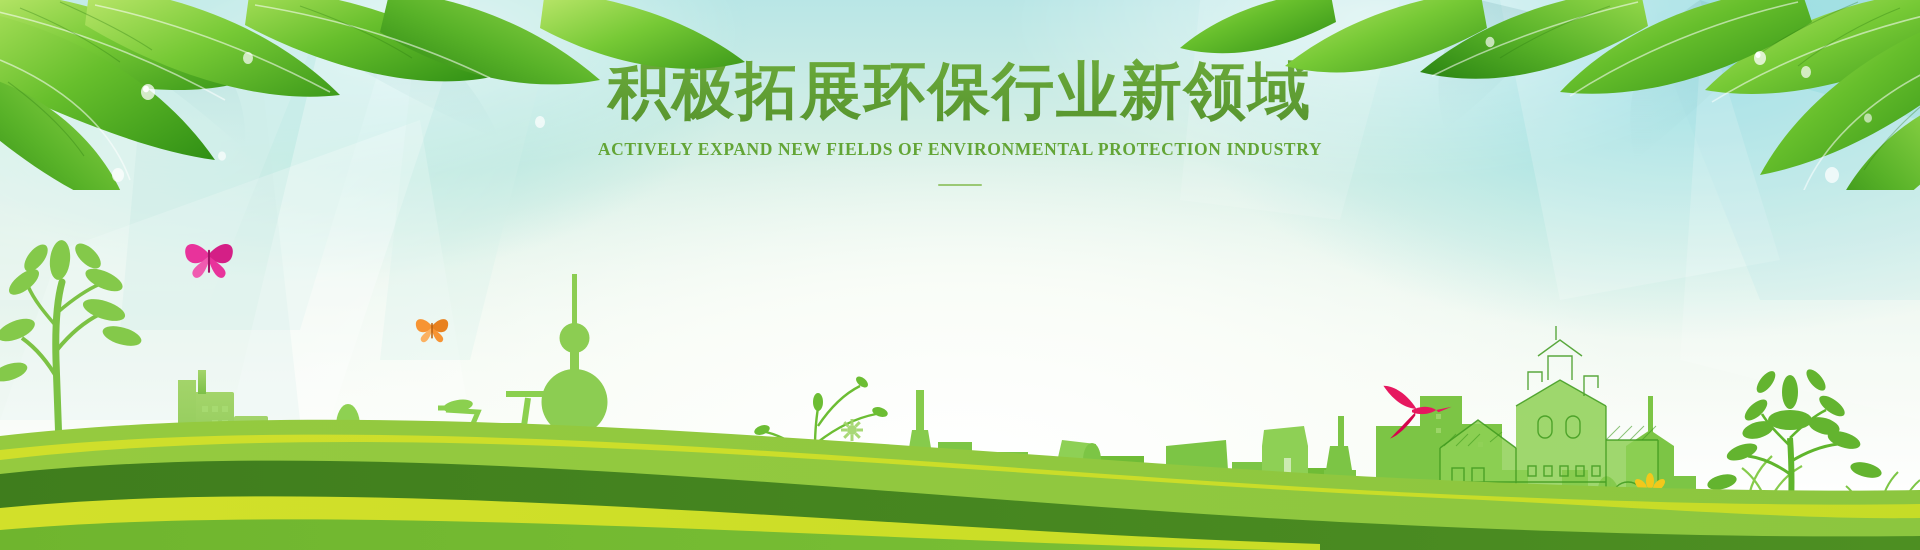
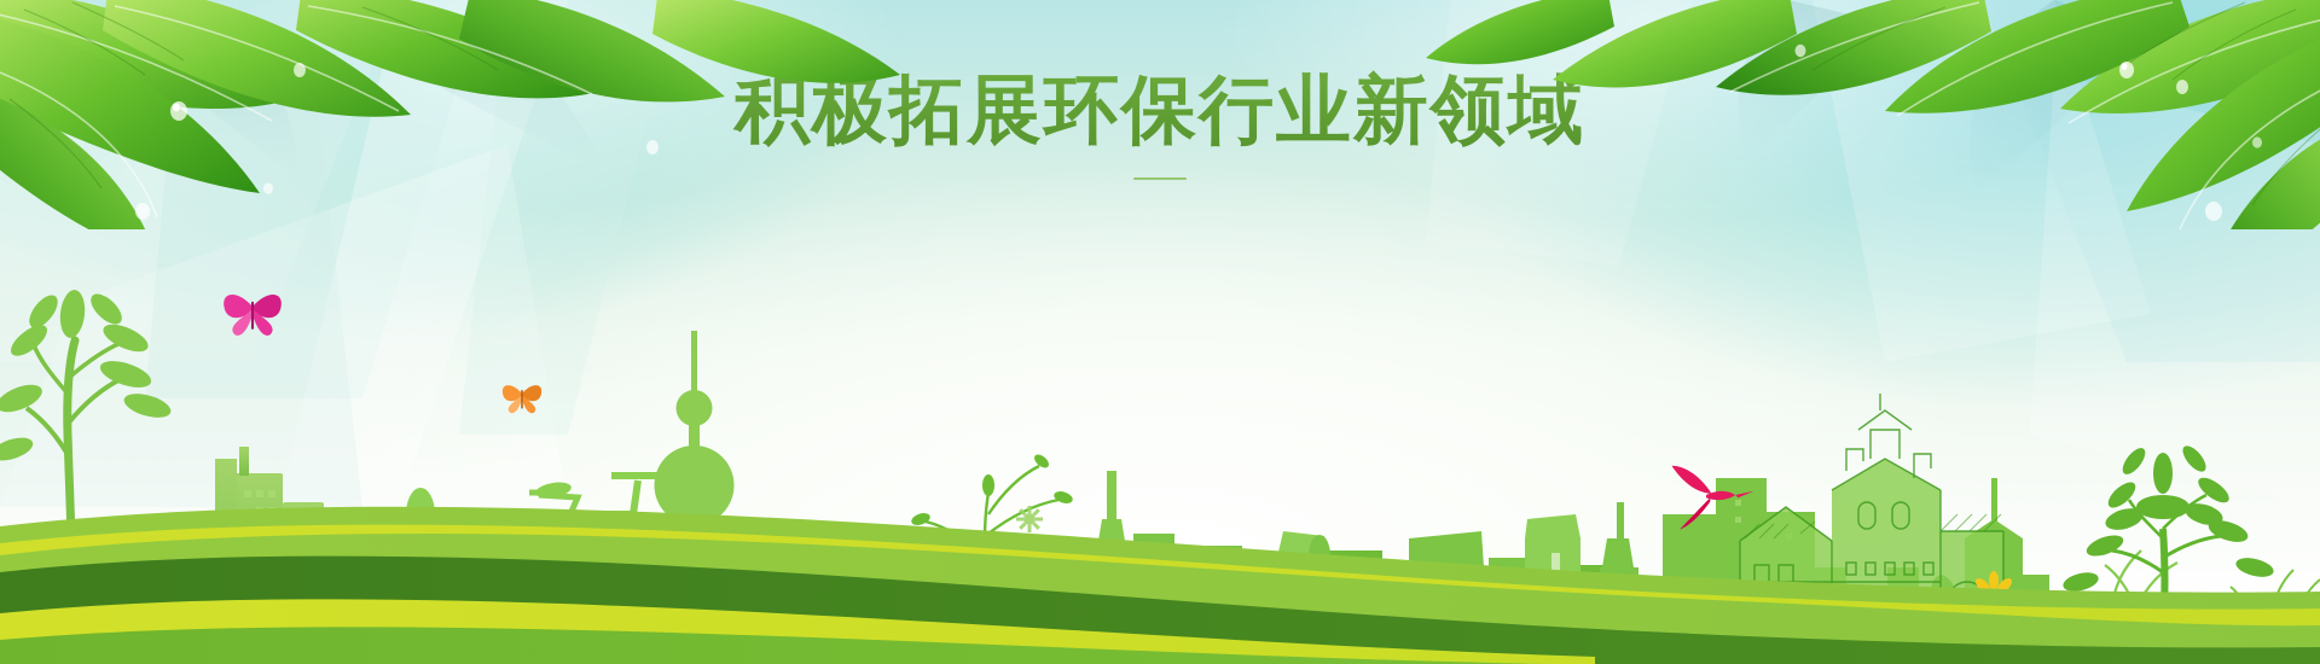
  积极拓展环保行业新领域
- ACTIVELY EXPAND NEW FIELDS OF ENVIRONMENTAL PROTECTION INDUSTRY
